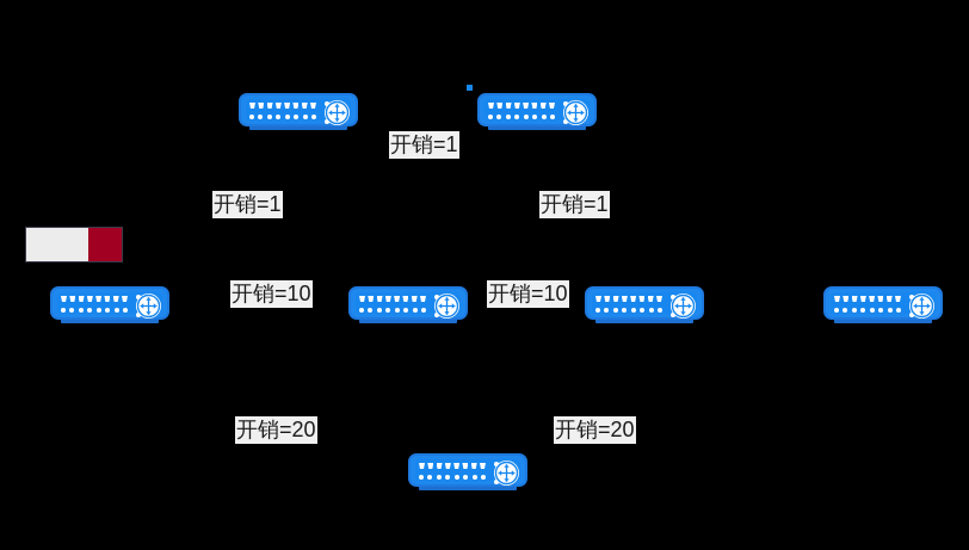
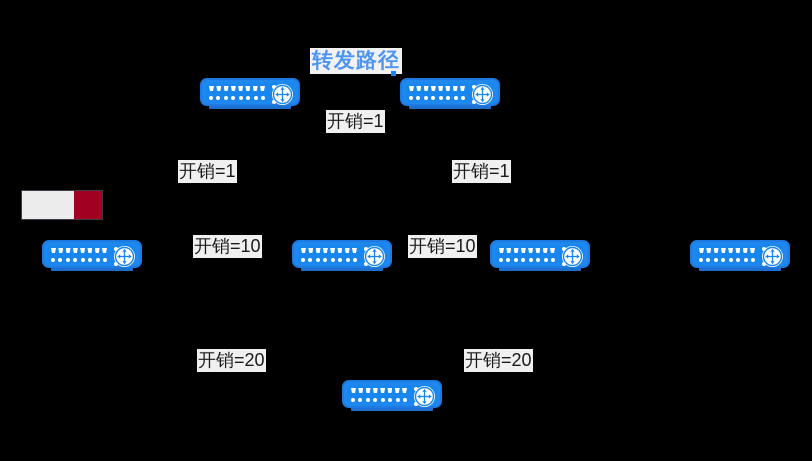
+ 转发路径
  开销=1
  开销=1
  开销=1
  开销=10
  开销=10
  开销=20
  开销=20
